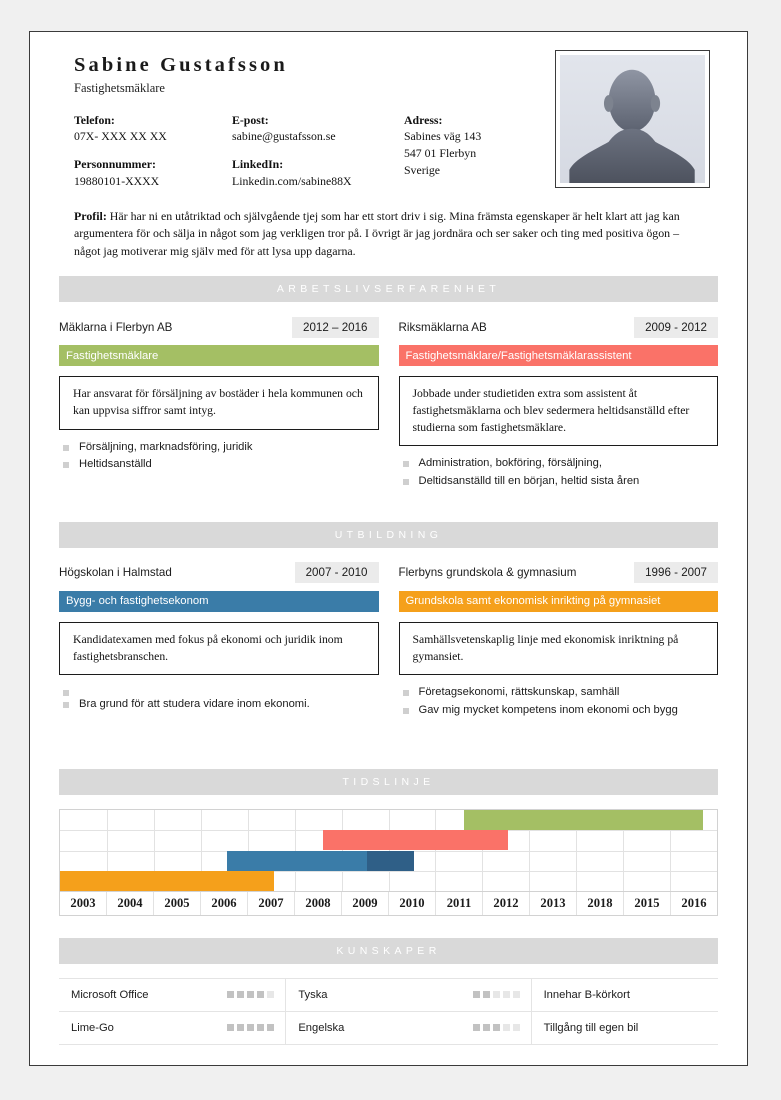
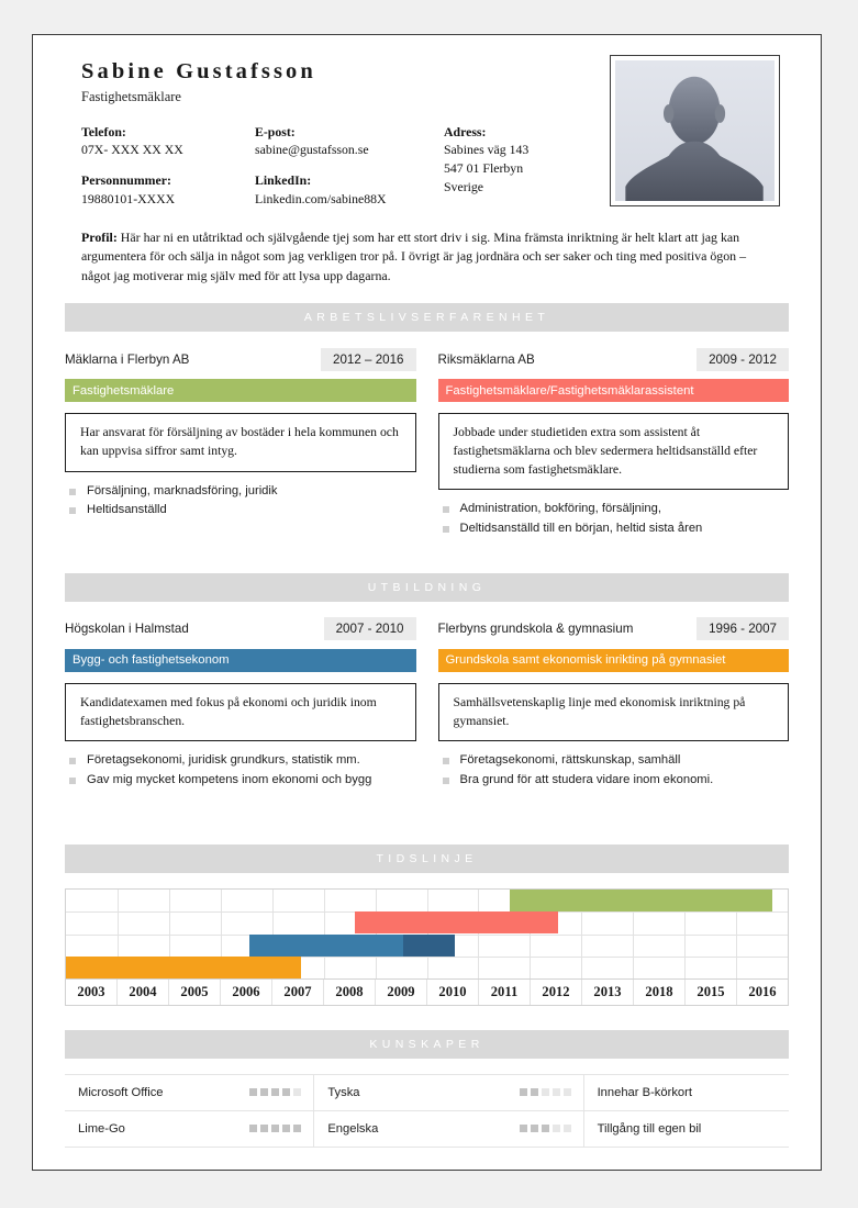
  Sabine Gustafsson
  Fastighetsmäklare
  Telefon:
  07X- XXX XX XX
  Personnummer:
  19880101-XXXX
  E-post:
  sabine@gustafsson.se
  LinkedIn:
  Linkedin.com/sabine88X
  Adress:
  Sabines väg 143
  547 01 Flerbyn
  Sverige
- Profil: Här har ni en utåtriktad och självgående tjej som har ett stort driv i sig. Mina främsta egenskaper är helt klart att jag kan argumentera för och sälja in något som jag verkligen tror på. I övrigt är jag jordnära och ser saker och ting med positiva ögon – något jag motiverar mig själv med för att lysa upp dagarna.
+ Profil: Här har ni en utåtriktad och självgående tjej som har ett stort driv i sig. Mina främsta inriktning är helt klart att jag kan argumentera för och sälja in något som jag verkligen tror på. I övrigt är jag jordnära och ser saker och ting med positiva ögon – något jag motiverar mig själv med för att lysa upp dagarna.
  ARBETSLIVSERFARENHET
  Mäklarna i Flerbyn AB
  2012 – 2016
  Fastighetsmäklare
  Har ansvarat för försäljning av bostäder i hela kommunen och kan uppvisa siffror samt intyg.
  Försäljning, marknadsföring, juridik
  Heltidsanställd
  Riksmäklarna AB
  2009 - 2012
  Fastighetsmäklare/Fastighetsmäklarassistent
  Jobbade under studietiden extra som assistent åt fastighetsmäklarna och blev sedermera heltidsanställd efter studierna som fastighetsmäklare.
  Administration, bokföring, försäljning,
  Deltidsanställd till en början, heltid sista åren
  UTBILDNING
  Högskolan i Halmstad
  2007 - 2010
  Bygg- och fastighetsekonom
  Kandidatexamen med fokus på ekonomi och juridik inom fastighetsbranschen.
+ Företagsekonomi, juridisk grundkurs, statistik mm.
- Bra grund för att studera vidare inom ekonomi.
+ Gav mig mycket kompetens inom ekonomi och bygg
  Flerbyns grundskola & gymnasium
  1996 - 2007
  Grundskola samt ekonomisk inrikting på gymnasiet
  Samhällsvetenskaplig linje med ekonomisk inriktning på gymansiet.
  Företagsekonomi, rättskunskap, samhäll
- Gav mig mycket kompetens inom ekonomi och bygg
+ Bra grund för att studera vidare inom ekonomi.
  TIDSLINJE
  2003
  2004
  2005
  2006
  2007
  2008
  2009
  2010
  2011
  2012
  2013
  2018
  2015
  2016
  KUNSKAPER
  Microsoft Office
  Tyska
  Innehar B-körkort
  Lime-Go
  Engelska
  Tillgång till egen bil
